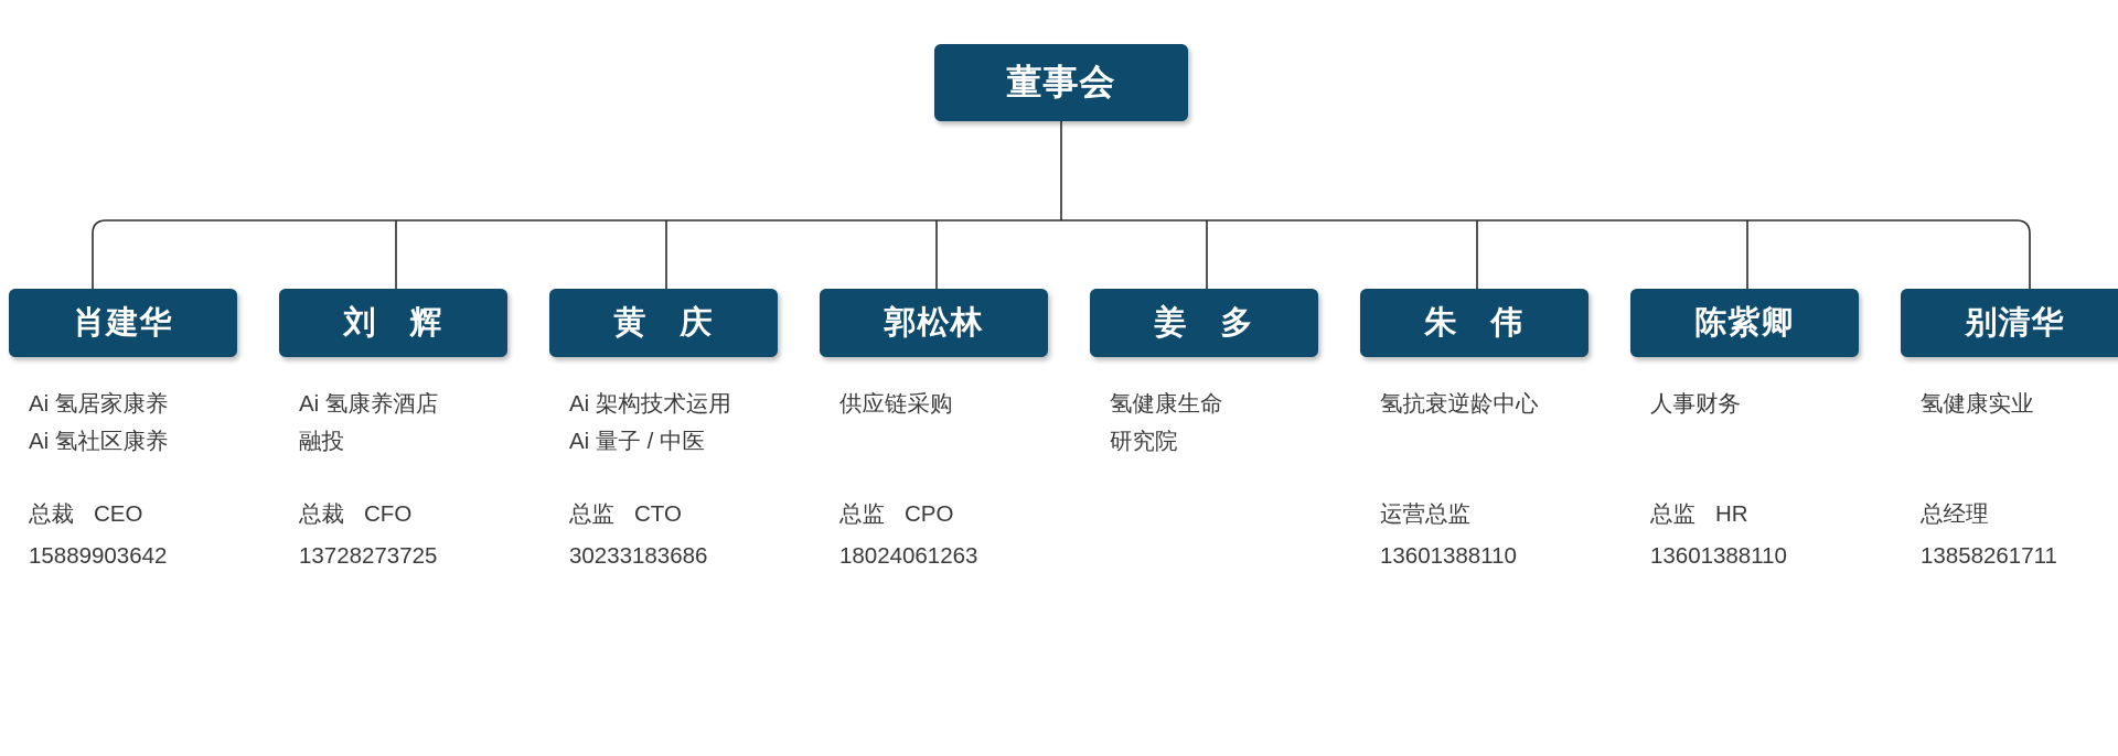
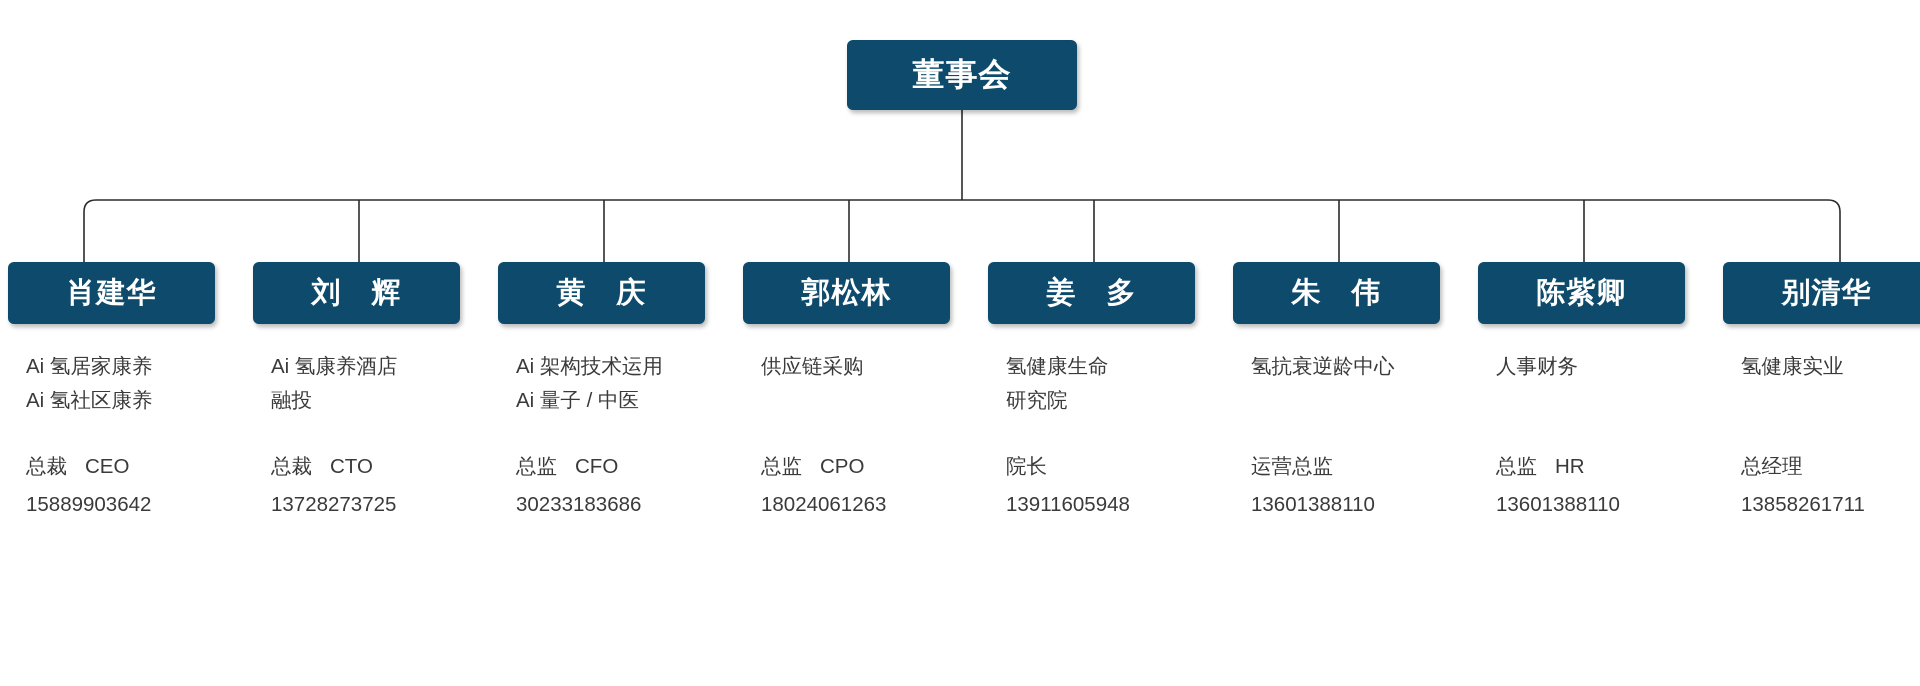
  董事会
  肖建华
  Ai 氢居家康养
  Ai 氢社区康养
  总裁 CEO
  15889903642
  刘 辉
  Ai 氢康养酒店
  融投
- 总裁 CFO
+ 总裁 CTO
  13728273725
  黄 庆
  Ai 架构技术运用
  Ai 量子 / 中医
- 总监 CTO
+ 总监 CFO
  30233183686
  郭松林
  供应链采购
  总监 CPO
  18024061263
  姜 多
  氢健康生命
  研究院
+ 院长
+ 13911605948
  朱 伟
  氢抗衰逆龄中心
  运营总监
  13601388110
  陈紫卿
  人事财务
  总监 HR
  13601388110
  别清华
  氢健康实业
  总经理
  13858261711
